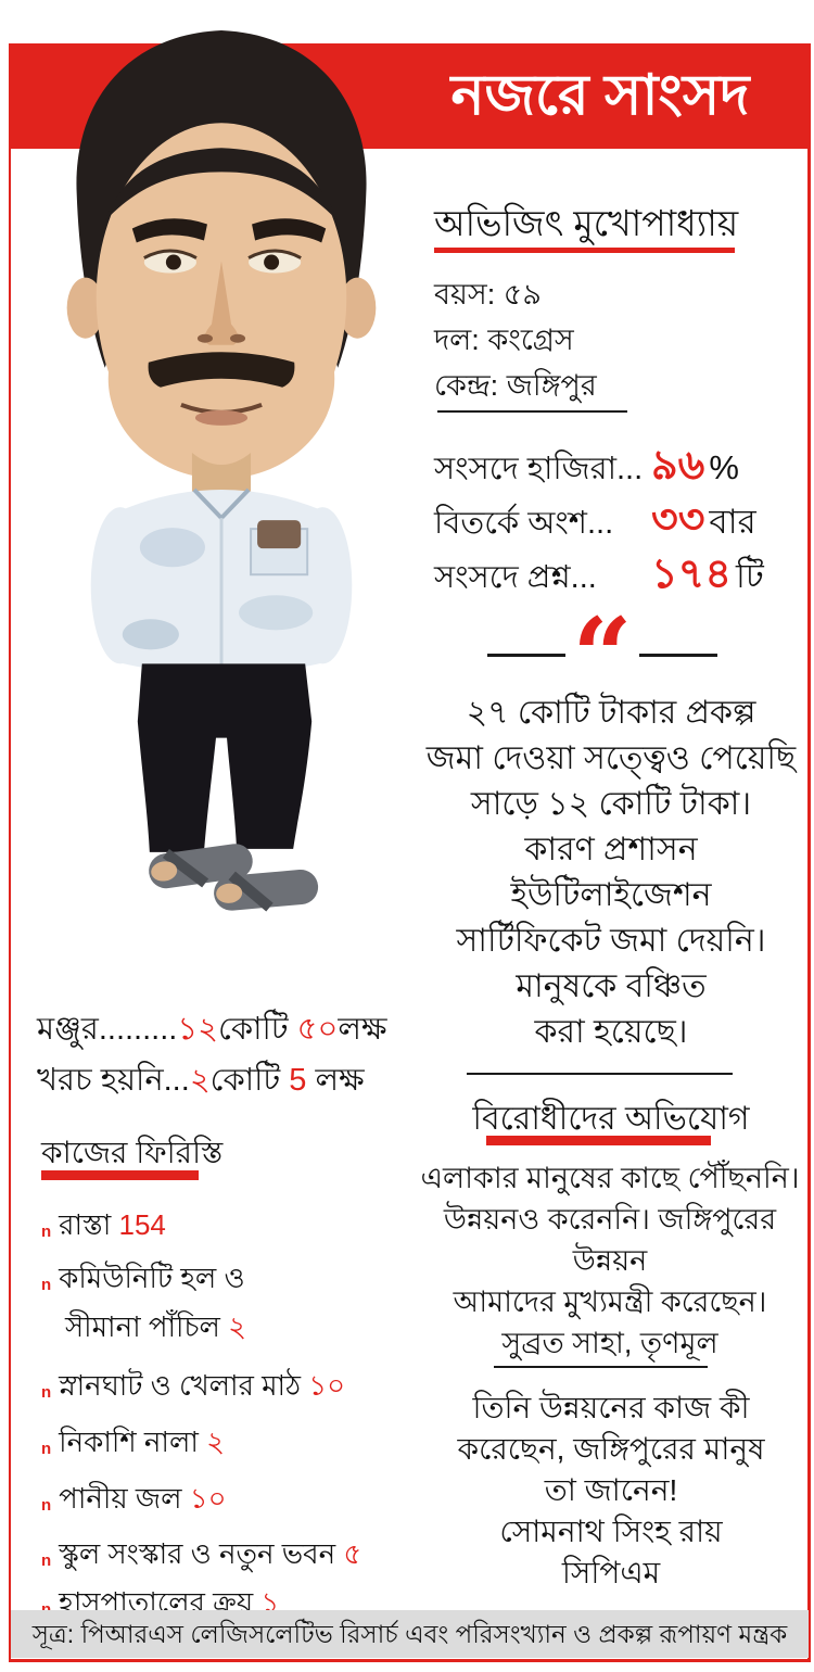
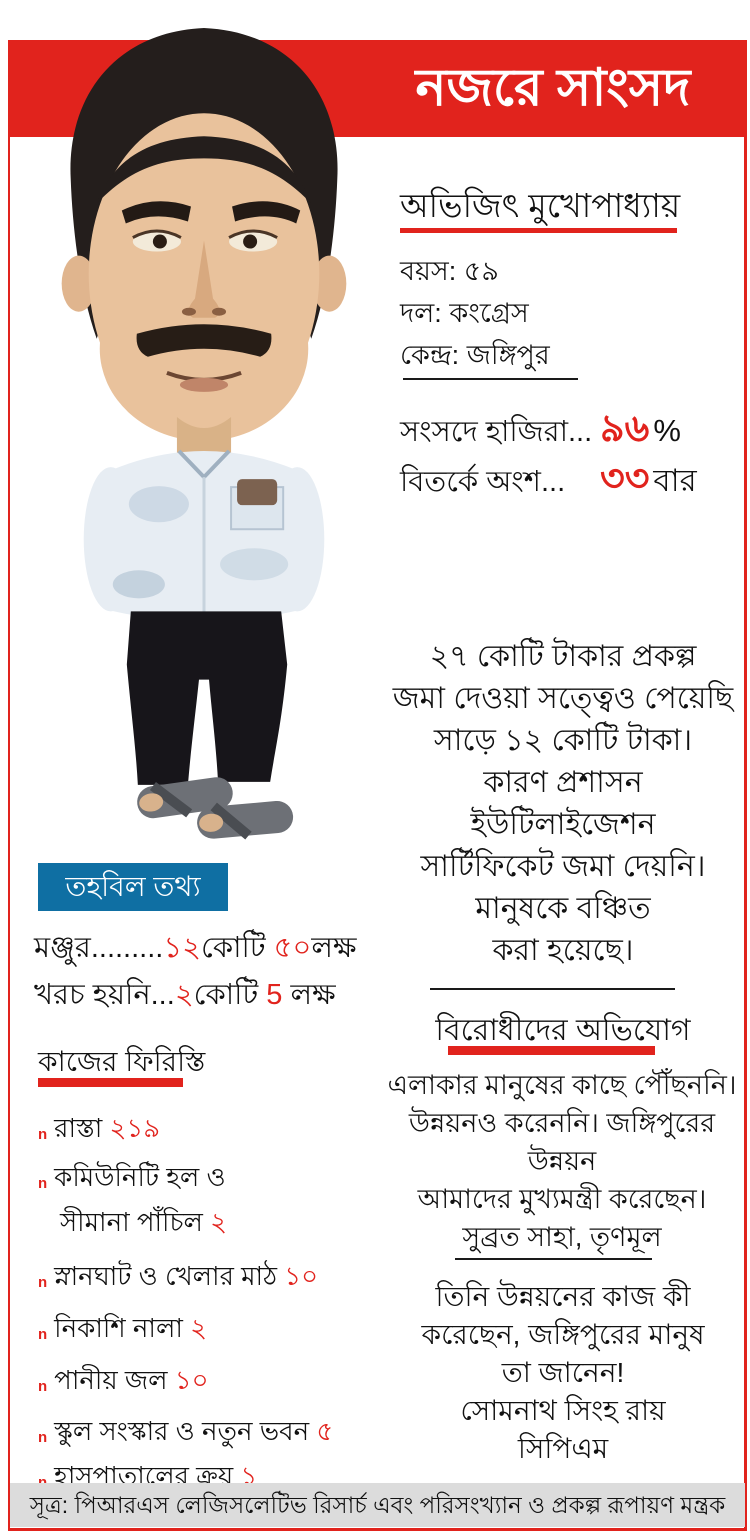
  নজরে সাংসদ
  অভিজিৎ মুখোপাধ্যায়
  বয়স: ৫৯
  দল: কংগ্রেস
  কেন্দ্র: জঙ্গিপুর
  সংসদে হাজিরা...
  ৯৬
  %
  বিতর্কে অংশ...
  ৩৩
  বার
- সংসদে প্রশ্ন...
- ১৭৪
- টি
- “
  ২৭ কোটি টাকার প্রকল্প
  জমা দেওয়া সত্ত্বেও পেয়েছি
  সাড়ে ১২ কোটি টাকা।
  কারণ প্রশাসন ইউটিলাইজেশন
  সার্টিফিকেট জমা দেয়নি।
  মানুষকে বঞ্চিত
  করা হয়েছে।
  বিরোধীদের অভিযোগ
  এলাকার মানুষের কাছে পৌঁছননি।
  উন্নয়নও করেননি। জঙ্গিপুরের উন্নয়ন
  আমাদের মুখ্যমন্ত্রী করেছেন।
  সুব্রত সাহা, তৃণমূল
  তিনি উন্নয়নের কাজ কী
  করেছেন, জঙ্গিপুরের মানুষ
  তা জানেন!
  সোমনাথ সিংহ রায়
  সিপিএম
+ তহবিল তথ্য
  মঞ্জুর.........১২কোটি ৫০লক্ষ
  খরচ হয়নি...২কোটি 5 লক্ষ
  কাজের ফিরিস্তি
- n রাস্তা 154
+ n রাস্তা ২১৯
  n কমিউনিটি হল ও
  সীমানা পাঁচিল ২
  n স্নানঘাট ও খেলার মাঠ ১০
  n নিকাশি নালা ২
  n পানীয় জল ১০
  n স্কুল সংস্কার ও নতুন ভবন ৫
  হাসপাতালের ক্রয় ১
  সূত্র: পিআরএস লেজিসলেটিভ রিসার্চ এবং পরিসংখ্যান ও প্রকল্প রূপায়ণ মন্ত্রক
